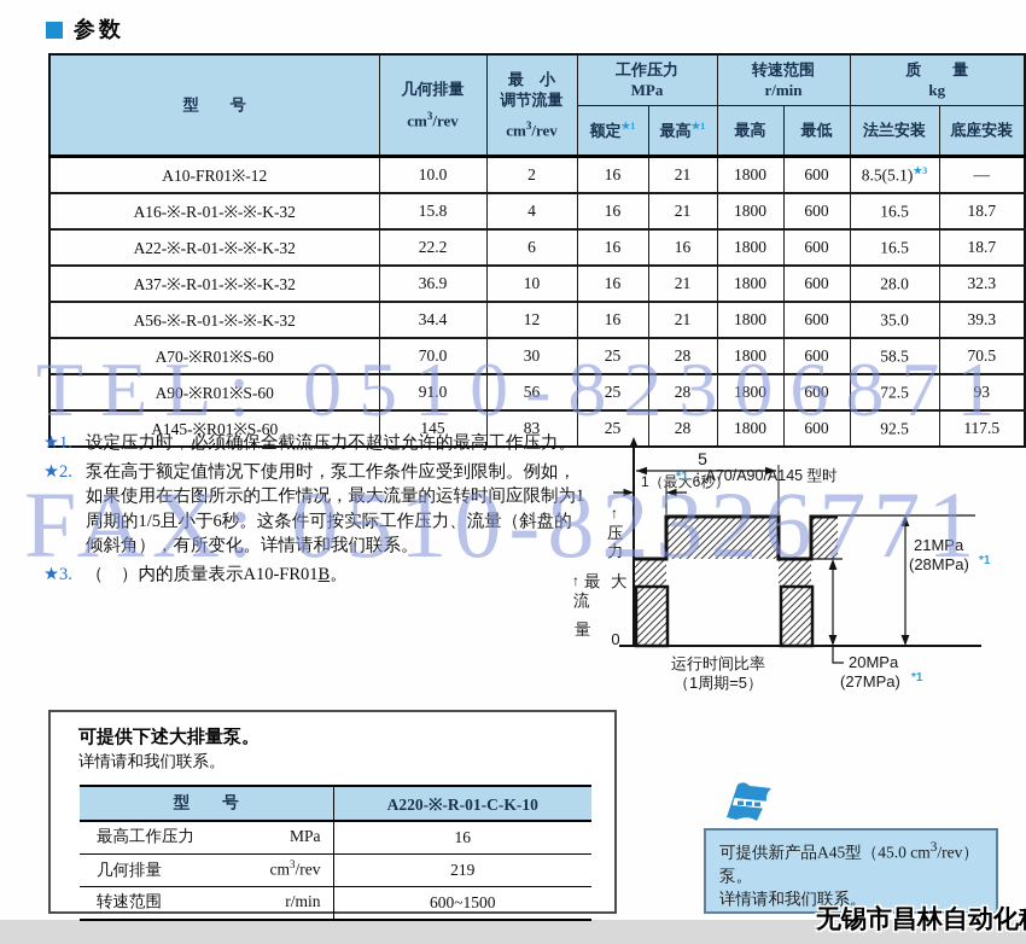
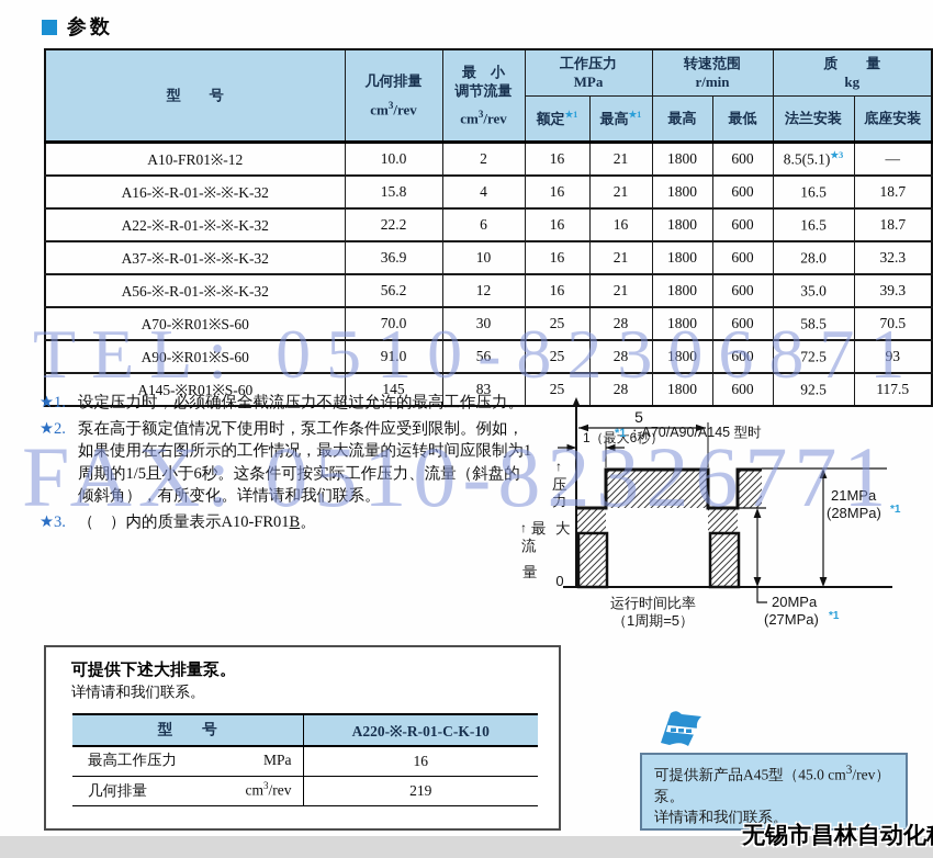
  参数
  型 号	几何排量 cm3/rev	最 小 调节流量 cm3/rev	工作压力 MPa	转速范围 r/min	质 量 kg
  额定★1	最高★1	最高	最低	法兰安装	底座安装
  A10-FR01※-12	10.0	2	16	21	1800	600	8.5(5.1)★3	—
  A16-※-R-01-※-※-K-32	15.8	4	16	21	1800	600	16.5	18.7
  A22-※-R-01-※-※-K-32	22.2	6	16	16	1800	600	16.5	18.7
  A37-※-R-01-※-※-K-32	36.9	10	16	21	1800	600	28.0	32.3
- A56-※-R-01-※-※-K-32	34.4	12	16	21	1800	600	35.0	39.3
+ A56-※-R-01-※-※-K-32	56.2	12	16	21	1800	600	35.0	39.3
  A70-※R01※S-60	70.0	30	25	28	1800	600	58.5	70.5
  A90-※R01※S-60	91.0	56	25	28	1800	600	72.5	93
  A145-※R01※S-60	145	83	25	28	1800	600	92.5	117.5
  TEL: 0510-82306871
  FAX: 0510-82326771
  ★1.
  设定压力时，必须确保全截流压力不超过允许的最高工作压力。
  ★2.
  泵在高于额定值情况下使用时，泵工作条件应受到限制。例如，如果使用在右图所示的工作情况，最大流量的运转时间应限制为1周期的1/5且小于6秒。这条件可按实际工作压力、流量（斜盘的倾斜角），有所变化。详情请和我们联系。
  ★3.
  （ ）内的质量表示A10-FR01B。
  5
  1（最大6秒）
  *1
  ：A70/A90/A145 型时
  21MPa
  (28MPa)
  *1
  20MPa
  (27MPa)
  *1
  ↑
  压
  力
  ↑
  最
  大
  流
  量
  0
  运行时间比率
  （1周期=5）
  可提供下述大排量泵。
  详情请和我们联系。
  型 号	A220-※-R-01-C-K-10
  最高工作压力 MPa	16
  几何排量 cm3/rev	219
- 转速范围 r/min	600~1500
  可提供新产品A45型（45.0 cm3/rev）
  泵。
  详情请和我们联系。
  无锡市昌林自动化
